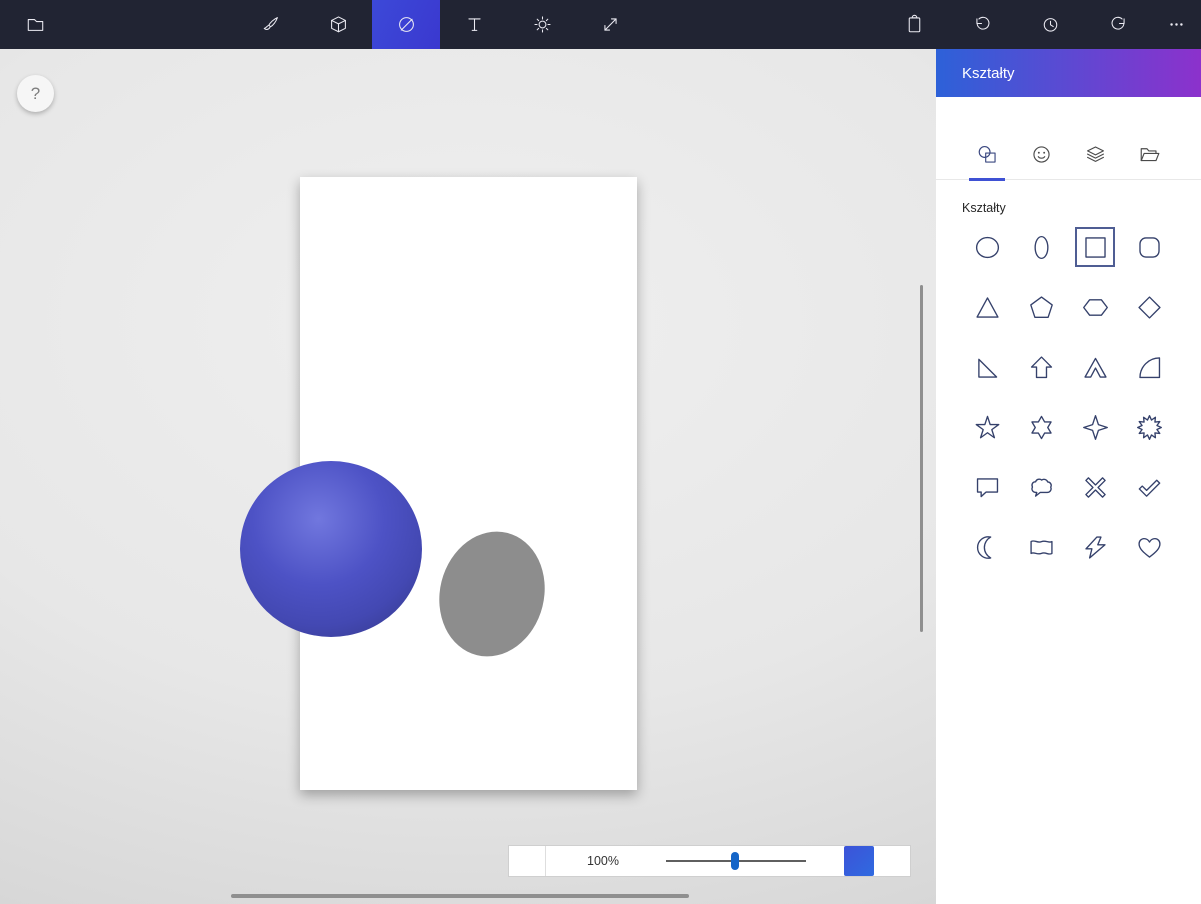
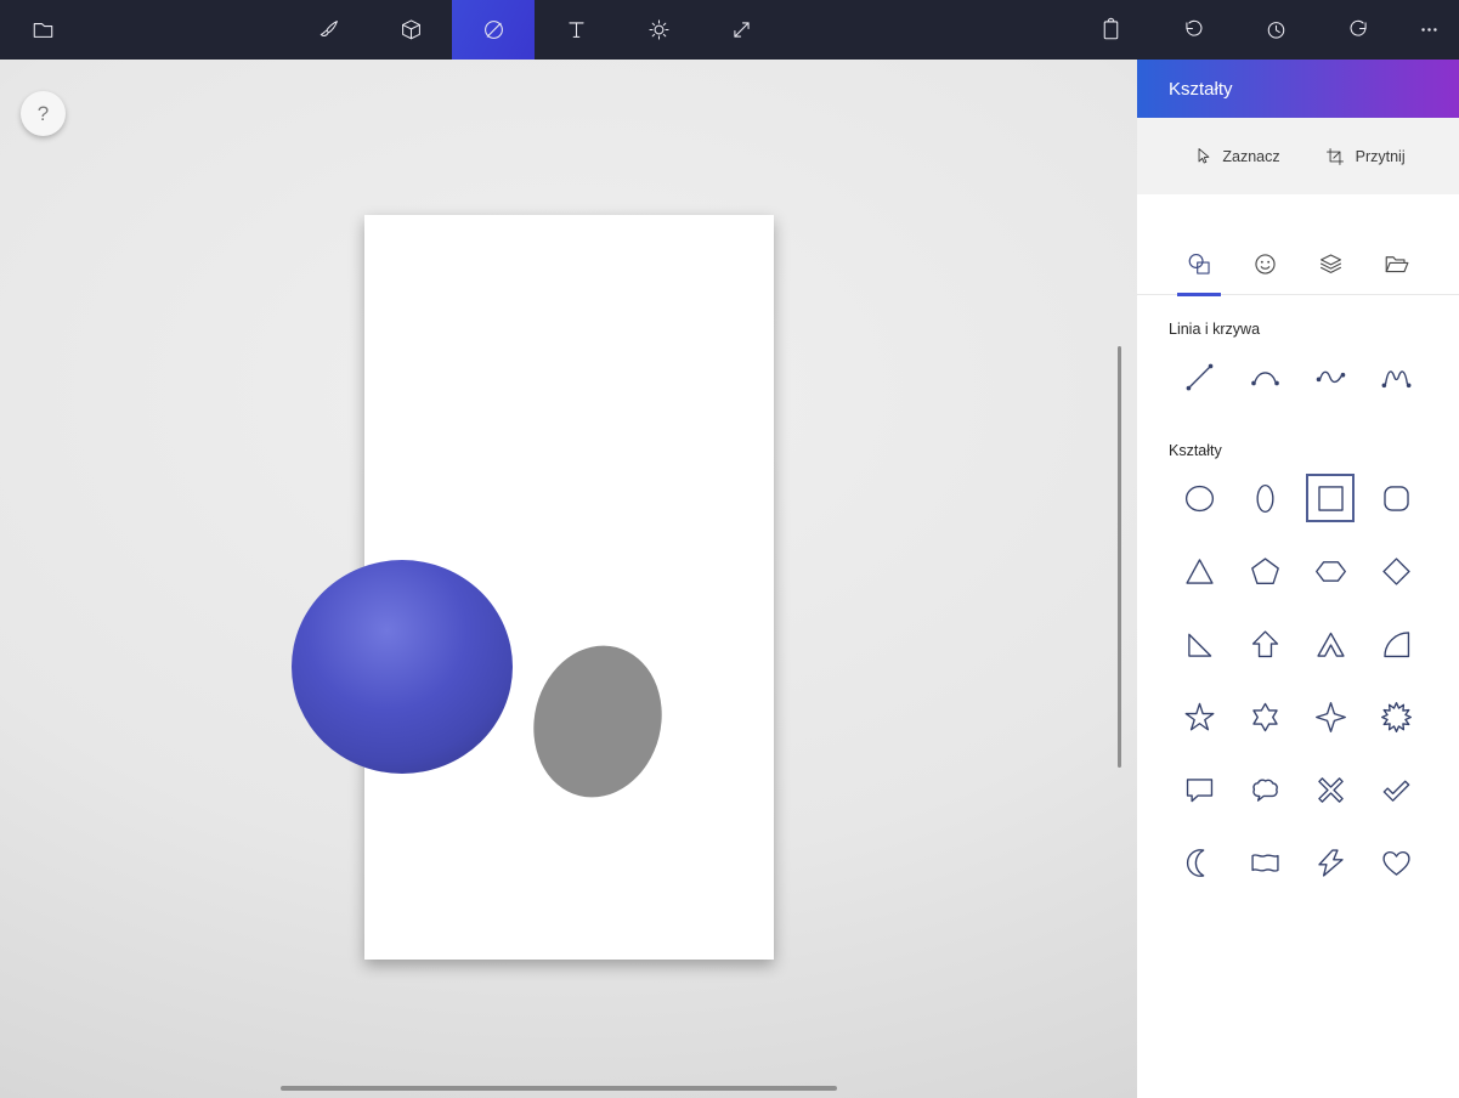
  ?
- 100%
  Kształty
+ Zaznacz
+ Przytnij
+ Linia i krzywa
  Kształty
